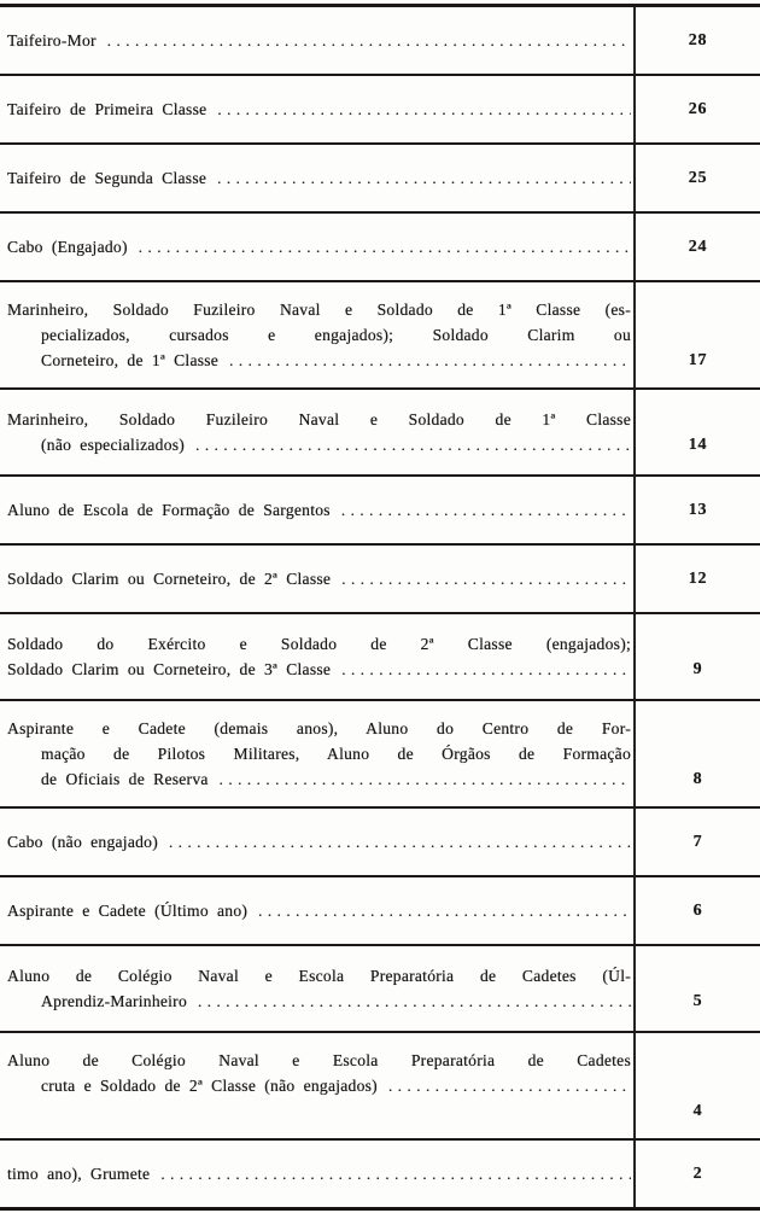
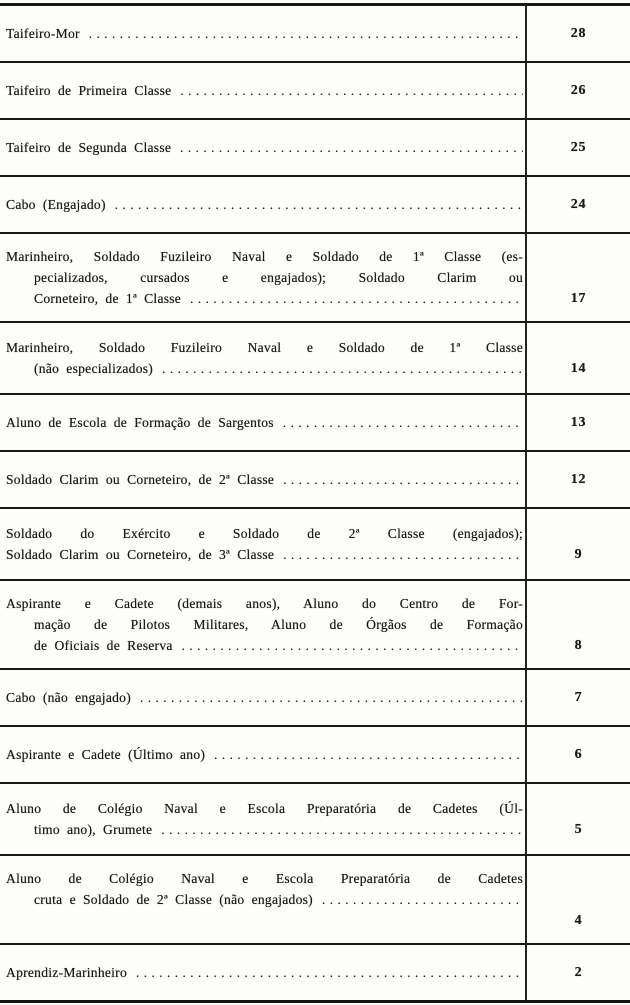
  Taifeiro-Mor
  28
  Taifeiro de Primeira Classe
  26
  Taifeiro de Segunda Classe
  25
  Cabo (Engajado)
  24
  Marinheiro, Soldado Fuzileiro Naval e Soldado de 1ª Classe (es-
  pecializados, cursados e engajados); Soldado Clarim ou
  Corneteiro, de 1ª Classe
  17
  Marinheiro, Soldado Fuzileiro Naval e Soldado de 1ª Classe
  (não especializados)
  14
  Aluno de Escola de Formação de Sargentos
  13
  Soldado Clarim ou Corneteiro, de 2ª Classe
  12
  Soldado do Exército e Soldado de 2ª Classe (engajados);
  Soldado Clarim ou Corneteiro, de 3ª Classe
  9
  Aspirante e Cadete (demais anos), Aluno do Centro de For-
  mação de Pilotos Militares, Aluno de Órgãos de Formação
  de Oficiais de Reserva
  8
  Cabo (não engajado)
  7
  Aspirante e Cadete (Último ano)
  6
  Aluno de Colégio Naval e Escola Preparatória de Cadetes (Úl-
- Aprendiz-Marinheiro
+ timo ano), Grumete
  5
  Aluno de Colégio Naval e Escola Preparatória de Cadetes
  cruta e Soldado de 2ª Classe (não engajados)
  4
- timo ano), Grumete
+ Aprendiz-Marinheiro
  2
